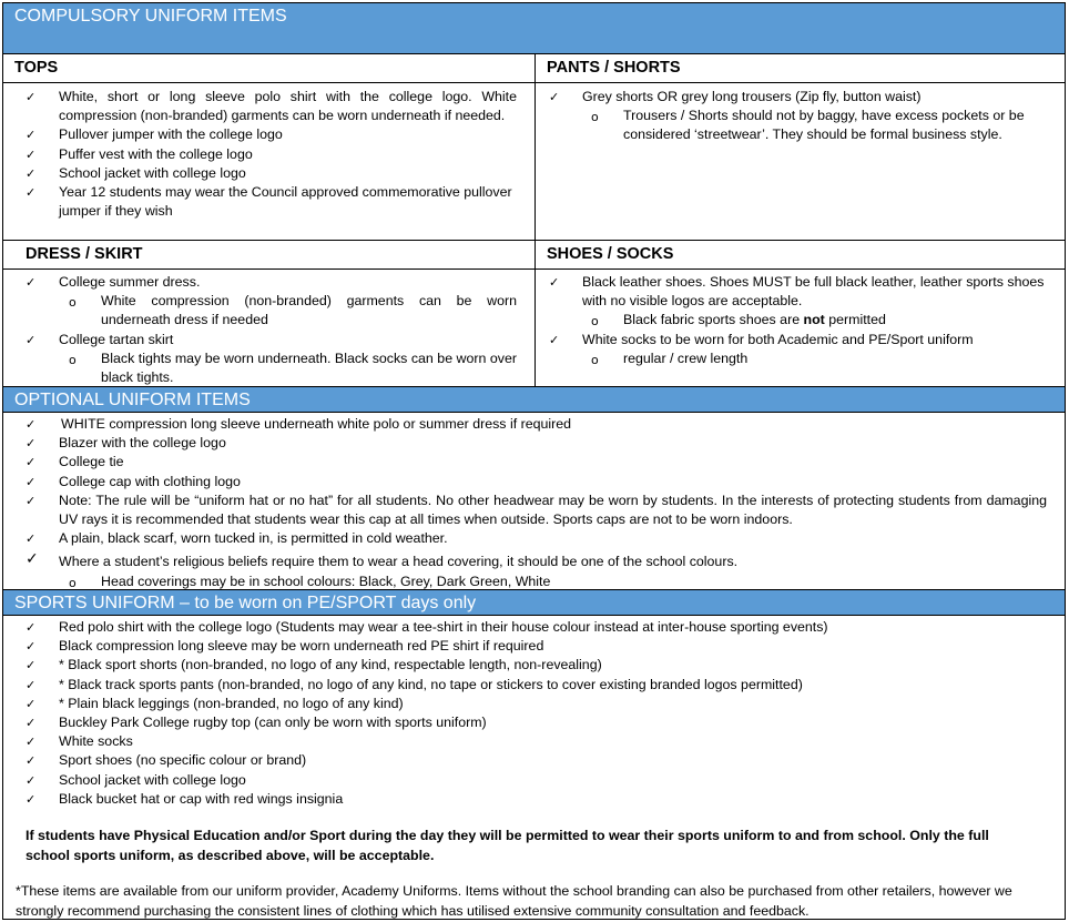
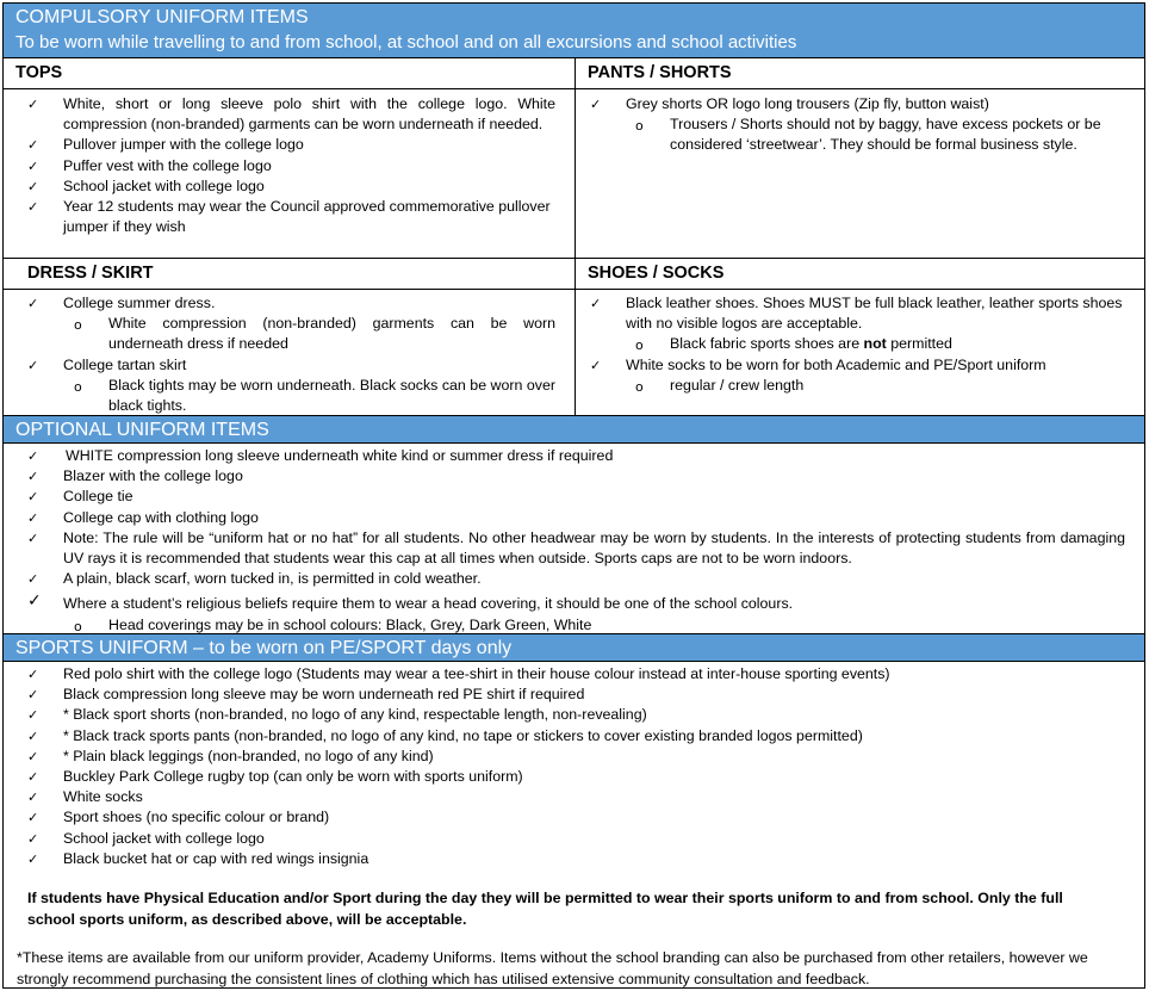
  COMPULSORY UNIFORM ITEMS
+ To be worn while travelling to and from school, at school and on all excursions and school activities
  TOPS
  ✓
  White, short or long sleeve polo shirt with the college logo. White compression (non-branded) garments can be worn underneath if needed.
  ✓
  Pullover jumper with the college logo
  ✓
  Puffer vest with the college logo
  ✓
  School jacket with college logo
  ✓
  Year 12 students may wear the Council approved commemorative pullover jumper if they wish
  PANTS / SHORTS
  ✓
- Grey shorts OR grey long trousers (Zip fly, button waist)
+ Grey shorts OR logo long trousers (Zip fly, button waist)
  o
  Trousers / Shorts should not by baggy, have excess pockets or be considered ‘streetwear’. They should be formal business style.
  DRESS / SKIRT
  ✓
  College summer dress.
  o
  White compression (non-branded) garments can be worn underneath dress if needed
  ✓
  College tartan skirt
  o
  Black tights may be worn underneath. Black socks can be worn over black tights.
  SHOES / SOCKS
  ✓
  Black leather shoes. Shoes MUST be full black leather, leather sports shoes with no visible logos are acceptable.
  o
  Black fabric sports shoes are not permitted
  ✓
  White socks to be worn for both Academic and PE/Sport uniform
  o
  regular / crew length
  OPTIONAL UNIFORM ITEMS
  ✓
- WHITE compression long sleeve underneath white polo or summer dress if required
+ WHITE compression long sleeve underneath white kind or summer dress if required
  ✓
  Blazer with the college logo
  ✓
  College tie
  ✓
  College cap with clothing logo
  ✓
  Note: The rule will be “uniform hat or no hat” for all students. No other headwear may be worn by students. In the interests of protecting students from damaging UV rays it is recommended that students wear this cap at all times when outside. Sports caps are not to be worn indoors.
  ✓
  A plain, black scarf, worn tucked in, is permitted in cold weather.
  ✓
  Where a student’s religious beliefs require them to wear a head covering, it should be one of the school colours.
  o
  Head coverings may be in school colours: Black, Grey, Dark Green, White
  SPORTS UNIFORM – to be worn on PE/SPORT days only
  ✓
  Red polo shirt with the college logo (Students may wear a tee-shirt in their house colour instead at inter-house sporting events)
  ✓
  Black compression long sleeve may be worn underneath red PE shirt if required
  ✓
  * Black sport shorts (non-branded, no logo of any kind, respectable length, non-revealing)
  ✓
  * Black track sports pants (non-branded, no logo of any kind, no tape or stickers to cover existing branded logos permitted)
  ✓
  * Plain black leggings (non-branded, no logo of any kind)
  ✓
  Buckley Park College rugby top (can only be worn with sports uniform)
  ✓
  White socks
  ✓
  Sport shoes (no specific colour or brand)
  ✓
  School jacket with college logo
  ✓
  Black bucket hat or cap with red wings insignia
  If students have Physical Education and/or Sport during the day they will be permitted to wear their sports uniform to and from school. Only the full school sports uniform, as described above, will be acceptable.
  *These items are available from our uniform provider, Academy Uniforms. Items without the school branding can also be purchased from other retailers, however we strongly recommend purchasing the consistent lines of clothing which has utilised extensive community consultation and feedback.
